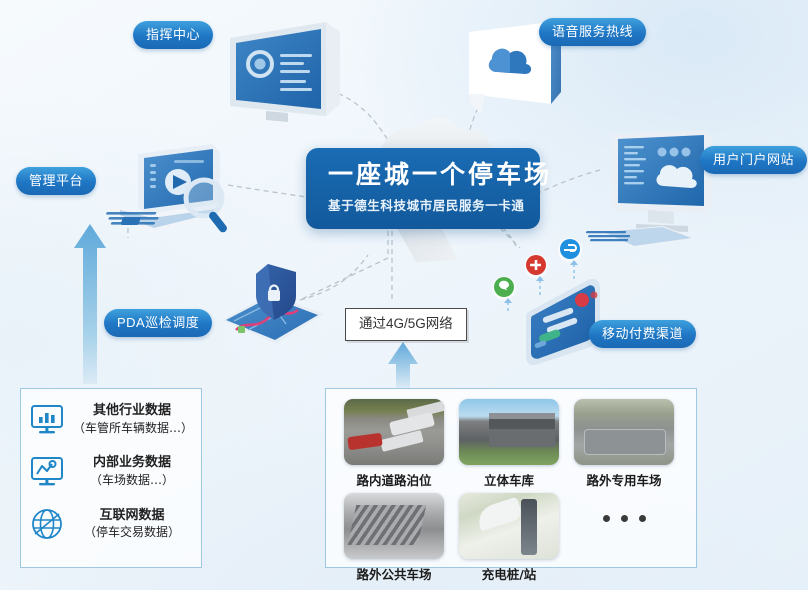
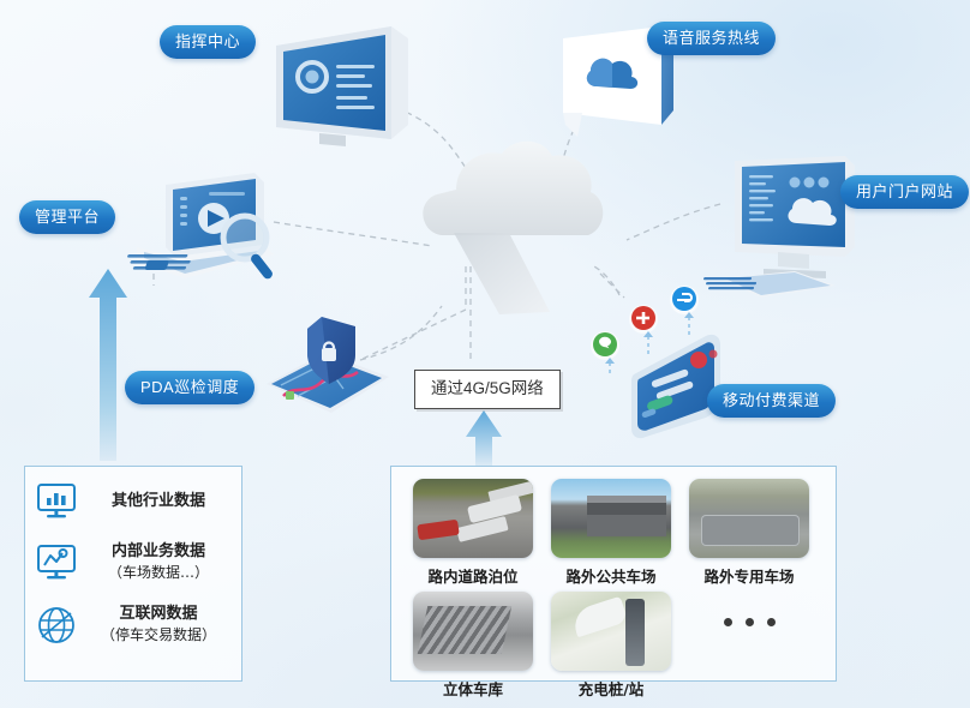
  指挥中心
  语音服务热线
  用户门户网站
  管理平台
  PDA巡检调度
  移动付费渠道
  通过4G/5G网络
- 一座城一个停车场
- 基于德生科技城市居民服务一卡通
  其他行业数据
- （车管所车辆数据…）
  内部业务数据
  （车场数据…）
  互联网数据
  （停车交易数据）
  路内道路泊位
- 立体车库
+ 路外公共车场
  路外专用车场
- 路外公共车场
+ 立体车库
  充电桩/站
